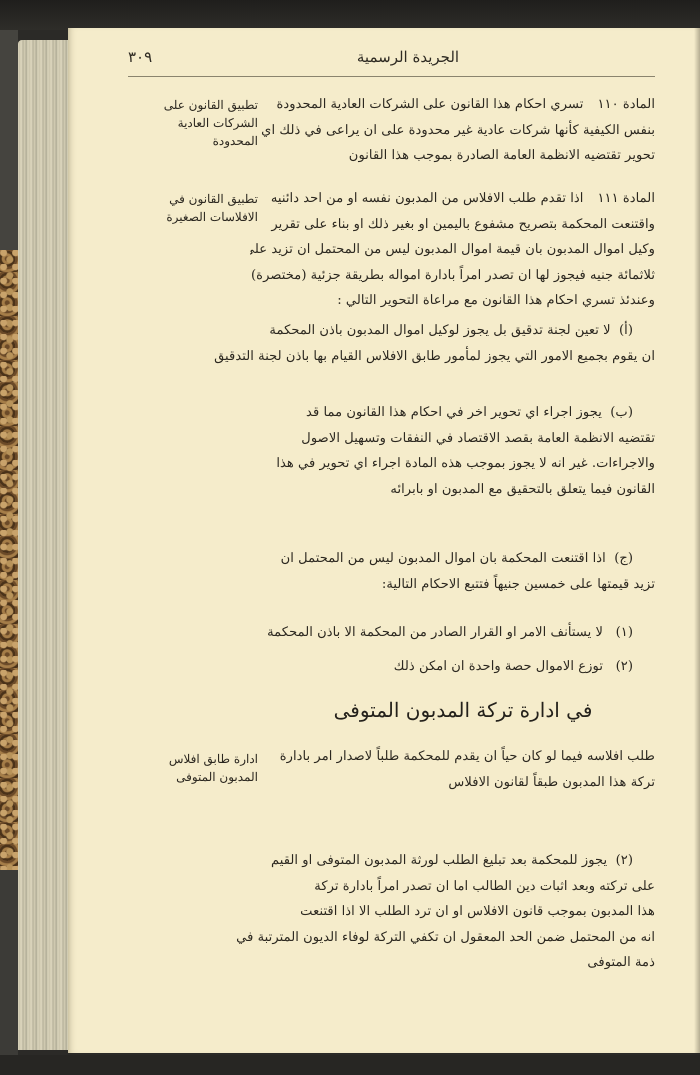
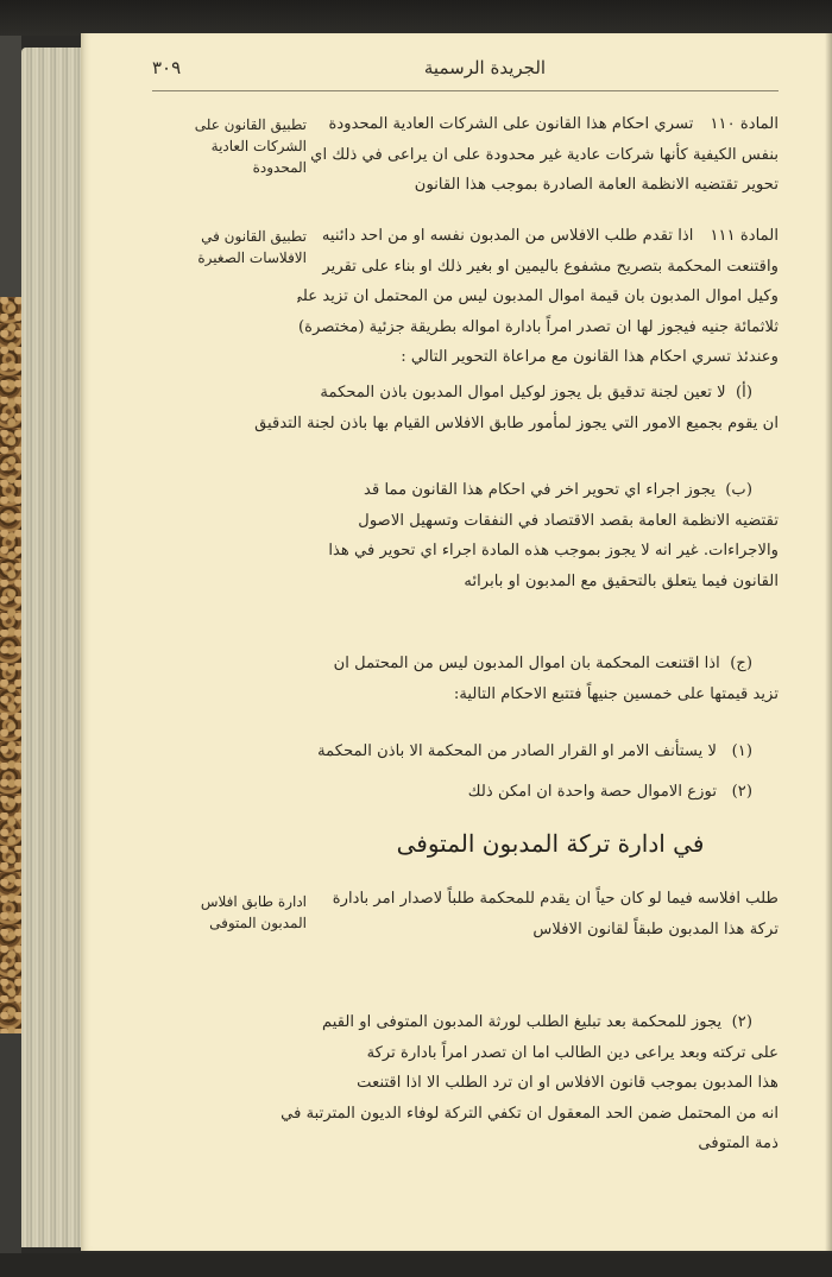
  ٣٠٩
  الجريدة الرسمية
  تطبيق القانون على
  الشركات العادية
  المحدودة
  المادة ١١٠تسري احكام هذا القانون على الشركات العادية المحدودة
  بنفس الكيفية كأنها شركات عادية غير محدودة على ان يراعى في ذلك اي
  تحوير تقتضيه الانظمة العامة الصادرة بموجب هذا القانون
  تطبيق القانون في
  الافلاسات الصغيرة
  المادة ١١١اذا تقدم طلب الافلاس من المدبون نفسه او من احد دائنيه
  واقتنعت المحكمة بتصريح مشفوع باليمين او بغير ذلك او بناء على تقرير
  وكيل اموال المدبون بان قيمة اموال المدبون ليس من المحتمل ان تزيد على
  ثلاثمائة جنيه فيجوز لها ان تصدر امراً بادارة امواله بطريقة جزئية (مختصرة)
  وعندئذ تسري احكام هذا القانون مع مراعاة التحوير التالي :
  (أ) لا تعين لجنة تدقيق بل يجوز لوكيل اموال المدبون باذن المحكمة
  ان يقوم بجميع الامور التي يجوز لمأمور طابق الافلاس القيام بها باذن لجنة التدقيق
  (ب) يجوز اجراء اي تحوير اخر في احكام هذا القانون مما قد
  تقتضيه الانظمة العامة بقصد الاقتصاد في النفقات وتسهيل الاصول
  والاجراءات. غير انه لا يجوز بموجب هذه المادة اجراء اي تحوير في هذا
  القانون فيما يتعلق بالتحقيق مع المدبون او بابرائه
  (ج) اذا اقتنعت المحكمة بان اموال المدبون ليس من المحتمل ان
  تزيد قيمتها على خمسين جنيهاً فتتبع الاحكام التالية:
  (١) لا يستأنف الامر او القرار الصادر من المحكمة الا باذن المحكمة
  (٢) توزع الاموال حصة واحدة ان امكن ذلك
  في ادارة تركة المدبون المتوفى
  ادارة طابق افلاس
  المدبون المتوفى
  طلب افلاسه فيما لو كان حياً ان يقدم للمحكمة طلباً لاصدار امر بادارة
  تركة هذا المدبون طبقاً لقانون الافلاس
  (٢) يجوز للمحكمة بعد تبليغ الطلب لورثة المدبون المتوفى او القيم
- على تركته وبعد اثبات دين الطالب اما ان تصدر امراً بادارة تركة
+ على تركته وبعد يراعى دين الطالب اما ان تصدر امراً بادارة تركة
  هذا المدبون بموجب قانون الافلاس او ان ترد الطلب الا اذا اقتنعت
  انه من المحتمل ضمن الحد المعقول ان تكفي التركة لوفاء الديون المترتبة في
  ذمة المتوفى
